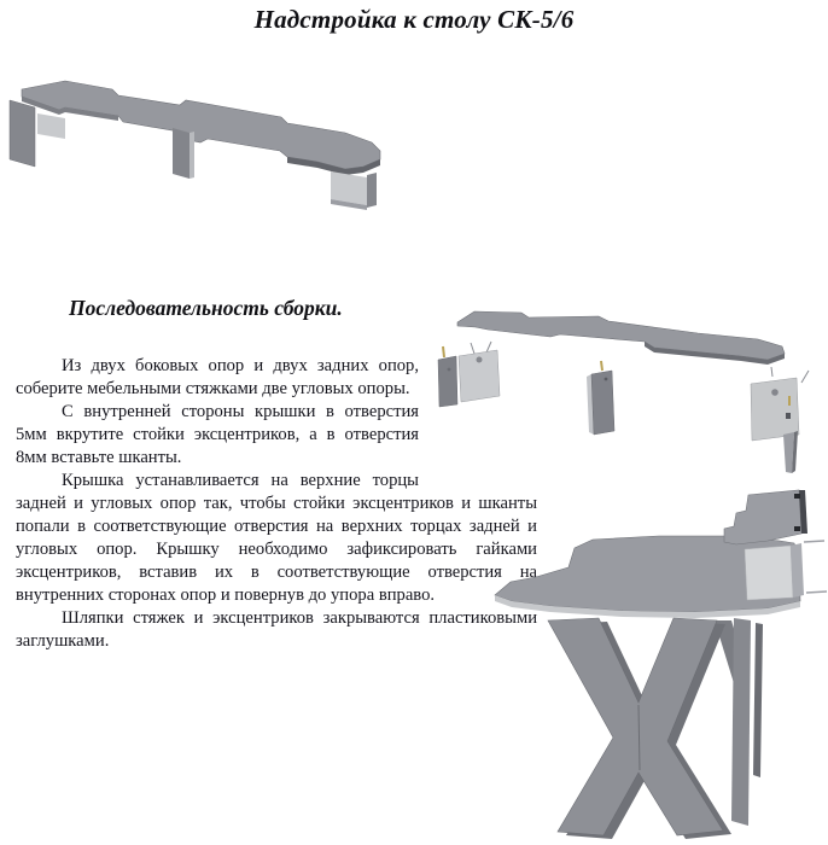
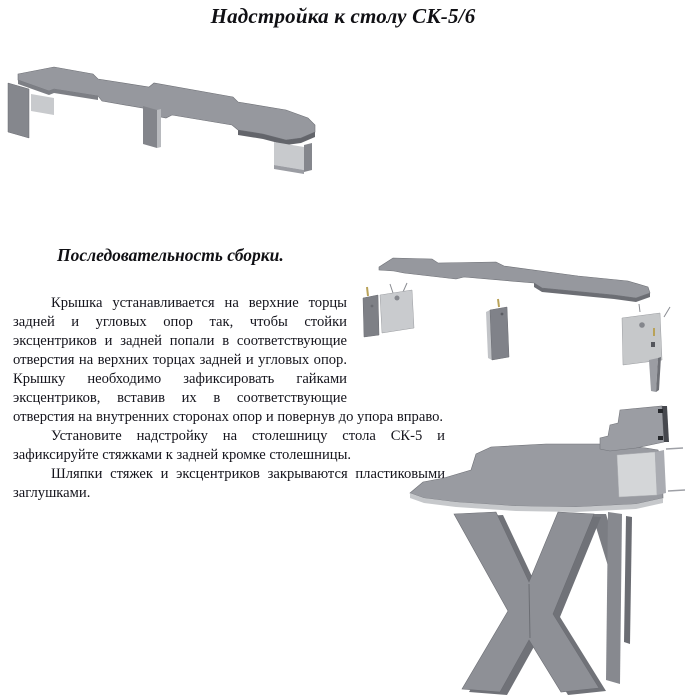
  Надстройка к столу СК-5/6
  Последовательность сборки.
- Из двух боковых опор и двух задних опор, соберите мебельными стяжками две угловых опоры.
- С внутренней стороны крышки в отверстия 5мм вкрутите стойки эксцентриков, а в отверстия 8мм вставьте шканты.
- Крышка устанавливается на верхние торцы задней и угловых опор так, чтобы стойки эксцентриков и шканты попали в соответствующие отверстия на верхних торцах задней и угловых опор. Крышку необходимо зафиксировать гайками эксцентриков, вставив их в соответствующие отверстия на внутренних сторонах опор и повернув до упора вправо.
+ Крышка устанавливается на верхние торцы задней и угловых опор так, чтобы стойки эксцентриков и задней попали в соответствующие отверстия на верхних торцах задней и угловых опор. Крышку необходимо зафиксировать гайками эксцентриков, вставив их в соответствующие отверстия на внутренних сторонах опор и повернув до упора вправо.
+ Установите надстройку на столешницу стола СК-5 и зафиксируйте стяжками к задней кромке столешницы.
  Шляпки стяжек и эксцентриков закрываются пластиковыми заглушками.
